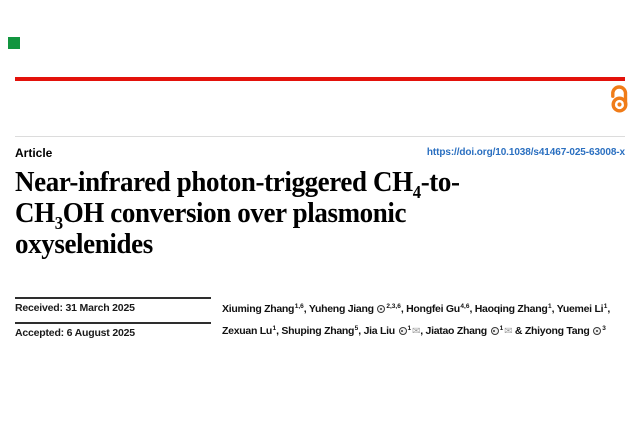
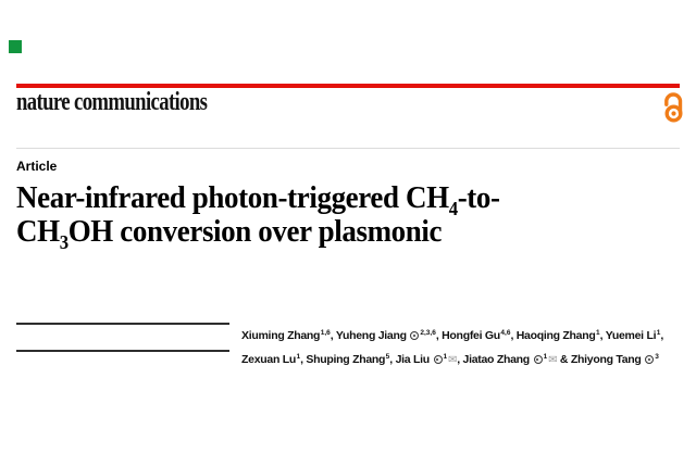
+ nature communications
  Article
- https://doi.org/10.1038/s41467-025-63008-x
  Near-infrared photon-triggered CH4-to-
  CH3OH conversion over plasmonic
- oxyselenides
- Received: 31 March 2025
- Accepted: 6 August 2025
  Xiuming Zhang , Yuheng Jiang , Hongfei Gu , Haoqing Zhang , Yuemei Li ,
  Zexuan Lu , Shuping Zhang , Jia Liu ✉, Jiatao Zhang ✉ & Zhiyong Tang
